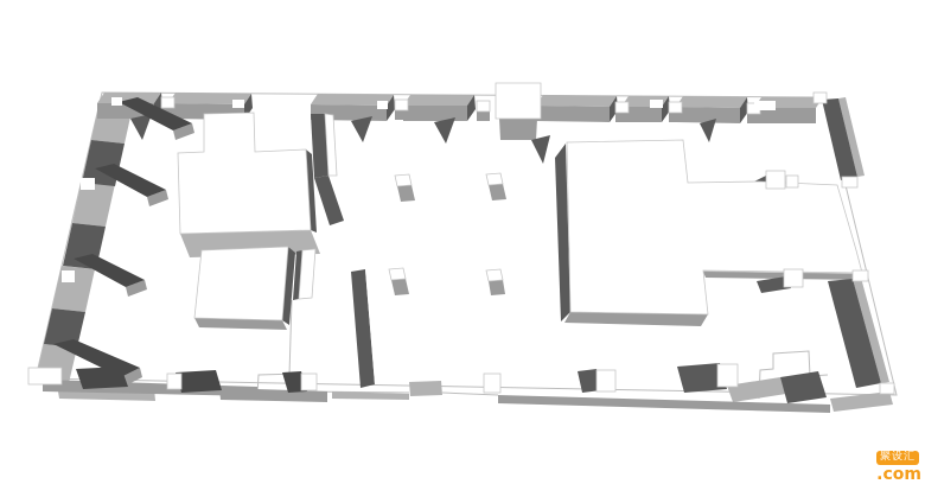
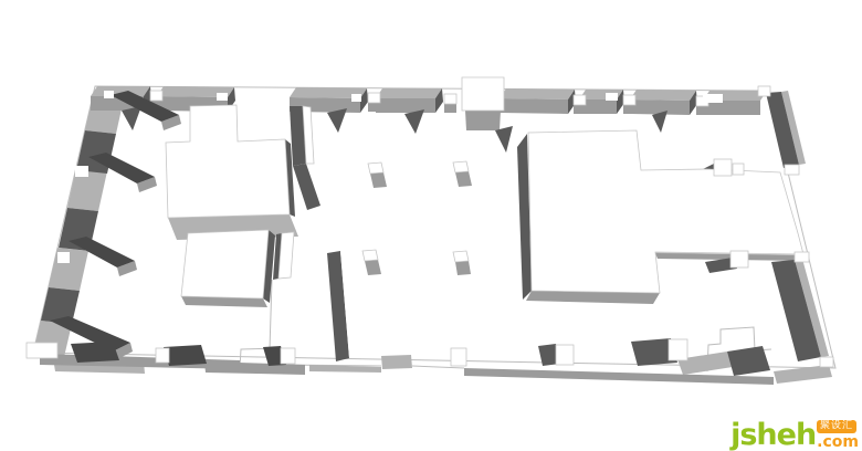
+ jsheh
  聚设汇
  .com
